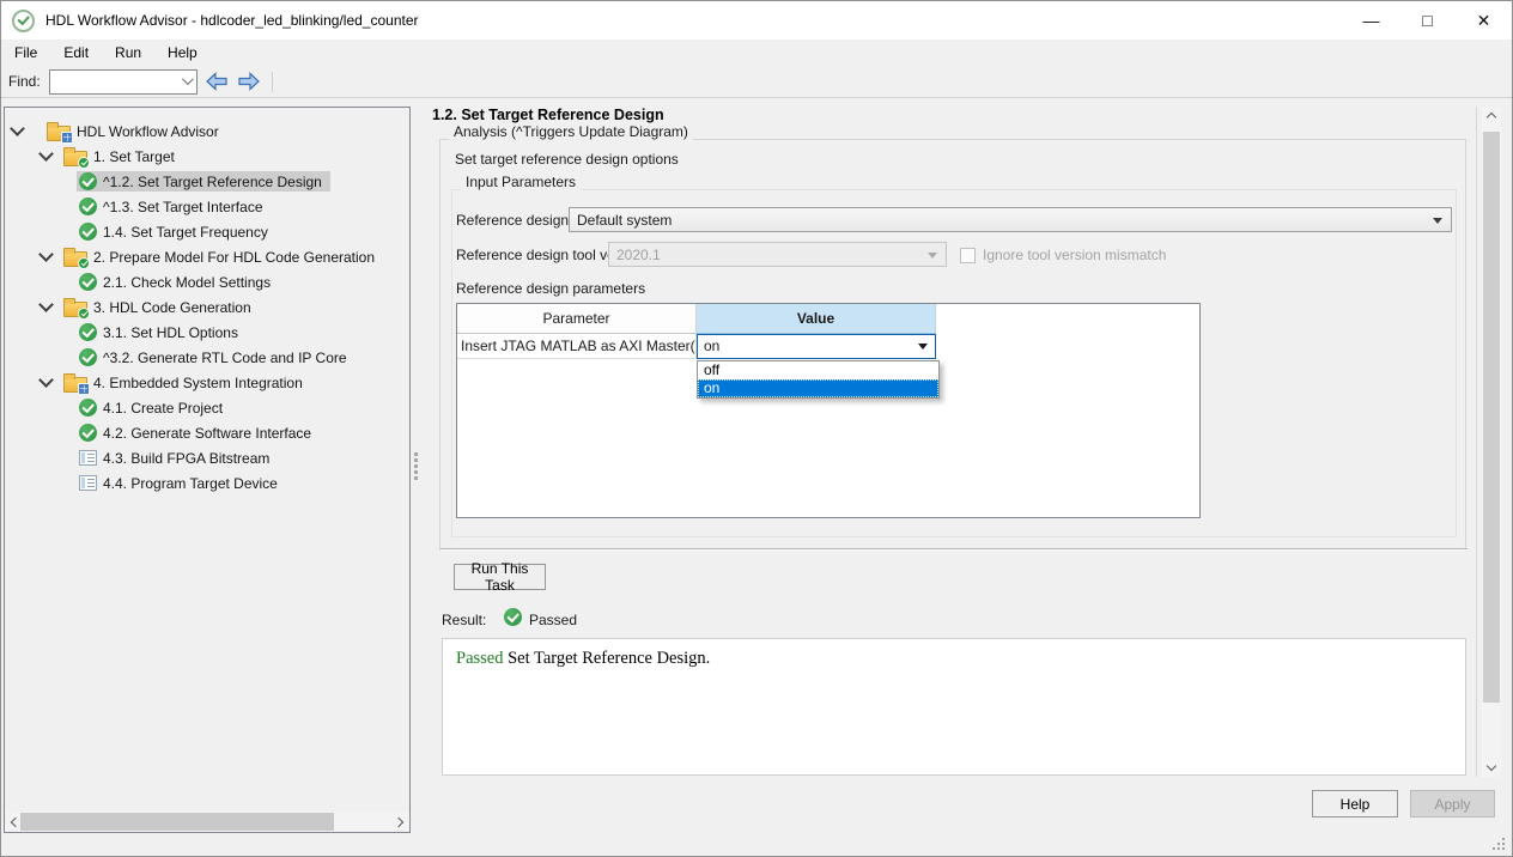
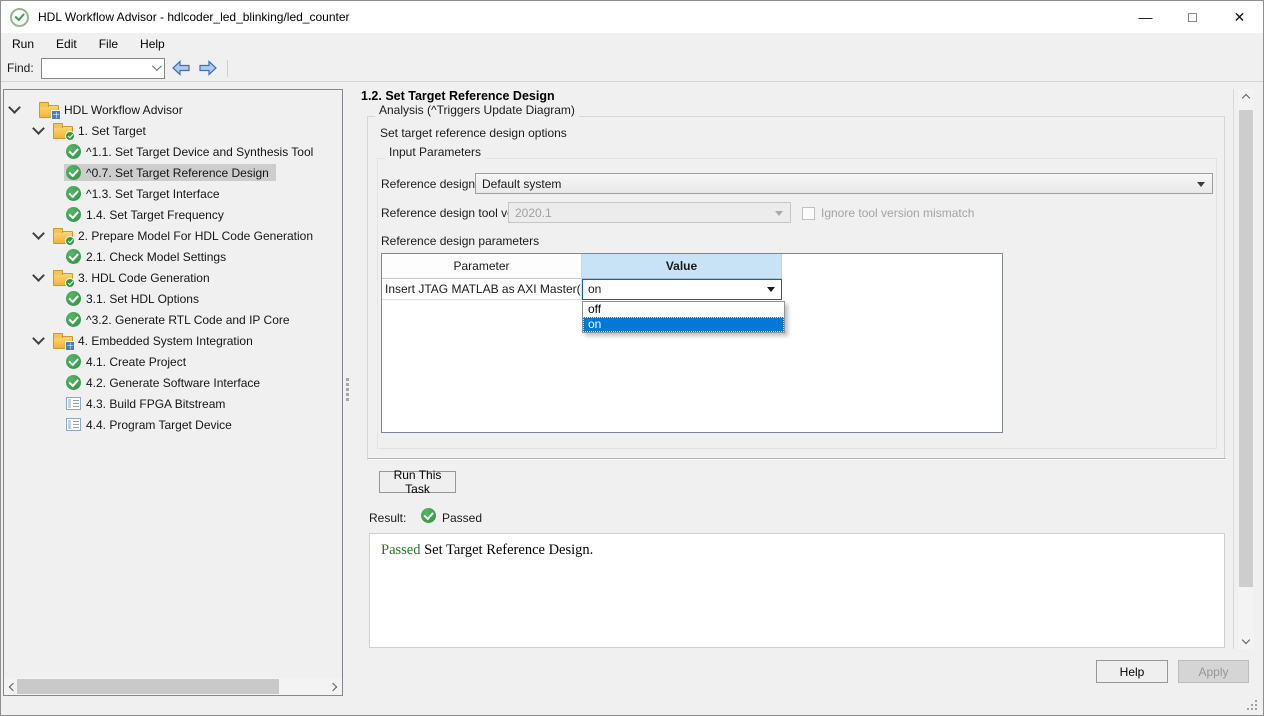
  HDL Workflow Advisor - hdlcoder_led_blinking/led_counter
  —
  □
  ✕
- File
+ Run
  Edit
- Run
+ File
  Help
  Find:
  HDL Workflow Advisor
  1. Set Target
+ ^1.1. Set Target Device and Synthesis Tool
- ^1.2. Set Target Reference Design
+ ^0.7. Set Target Reference Design
  ^1.3. Set Target Interface
  1.4. Set Target Frequency
  2. Prepare Model For HDL Code Generation
  2.1. Check Model Settings
  3. HDL Code Generation
  3.1. Set HDL Options
  ^3.2. Generate RTL Code and IP Core
  4. Embedded System Integration
  4.1. Create Project
  4.2. Generate Software Interface
  4.3. Build FPGA Bitstream
  4.4. Program Target Device
  1.2. Set Target Reference Design
  Analysis (^Triggers Update Diagram)
  Set target reference design options
  Input Parameters
  Reference design
  Default system
  Reference design tool v
  2020.1
  Ignore tool version mismatch
  Reference design parameters
  Parameter
  Value
  Insert JTAG MATLAB as AXI Master(
  on
  off
  on
  Run This Task
  Result:
  Passed
  Passed Set Target Reference Design.
  Help
  Apply
